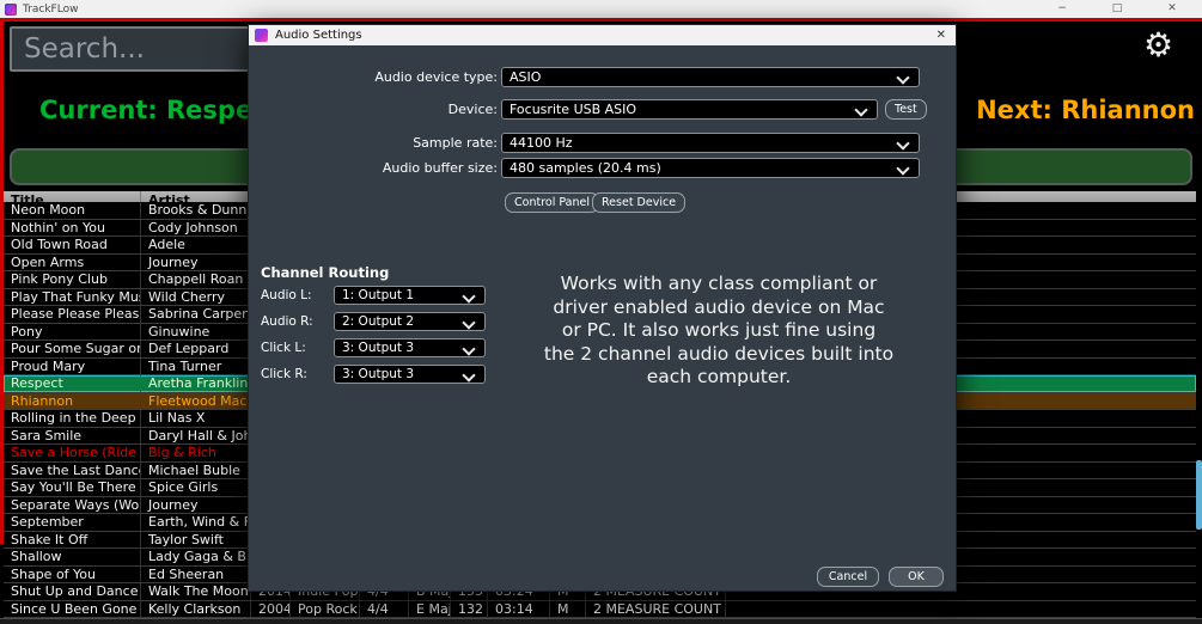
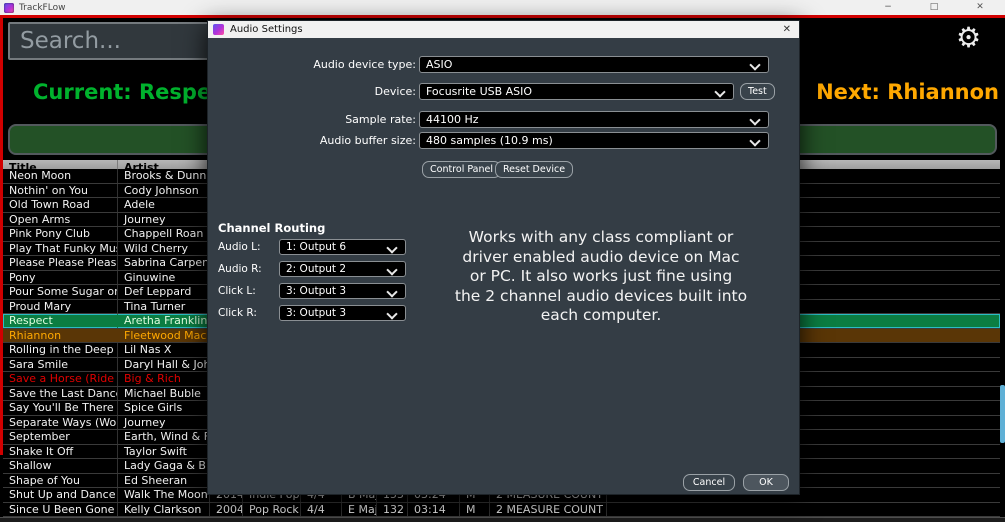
  TrackFLow
  −
  □
  ✕
  Search...
  Current: Respe
  Next: Rhiannon
  ⚙
  Title
  Artist
  Neon Moon
  Brooks & Dunn
  Nothin' on You
  Cody Johnson
  Old Town Road
  Adele
  Open Arms
  Journey
  Pink Pony Club
  Chappell Roan
  Play That Funky Mu
  Wild Cherry
  Please Please Pleas
  Sabrina Carpen
  Pony
  Ginuwine
  Pour Some Sugar on
  Def Leppard
  Proud Mary
  Tina Turner
  Respect
  Aretha Franklin
  Rhiannon
  Fleetwood Mac
  Rolling in the Deep
  Lil Nas X
  Sara Smile
  Big & Rich
  Save the Last Danc
  Michael Buble
  Say You'll Be There
  Spice Girls
  Journey
  September
  Earth, Wind &
  Shake It Off
  Taylor Swift
  Shallow
  Shape of You
  Ed Sheeran
  Shut Up and Dance
  Walk The Moon
  Since U Been Gone
  Kelly Clarkson
  2004
  Pop Rock
  4/4
  132
  03:14
  M
  2 MEASURE COUNT
  Audio Settings
  ✕
  Audio device type:
  ASIO
  Device:
  Focusrite USB ASIO
  Test
  Sample rate:
  44100 Hz
  Audio buffer size:
- 480 samples (20.4 ms)
+ 480 samples (10.9 ms)
  Control Panel
  Reset Device
  Channel Routing
  Audio L:
- 1: Output 1
+ 1: Output 6
  Audio R:
  2: Output 2
  Click L:
  3: Output 3
  Click R:
  3: Output 3
  Works with any class compliant or
  driver enabled audio device on Mac
  or PC. It also works just fine using
  the 2 channel audio devices built into
  each computer.
  Cancel
  OK
